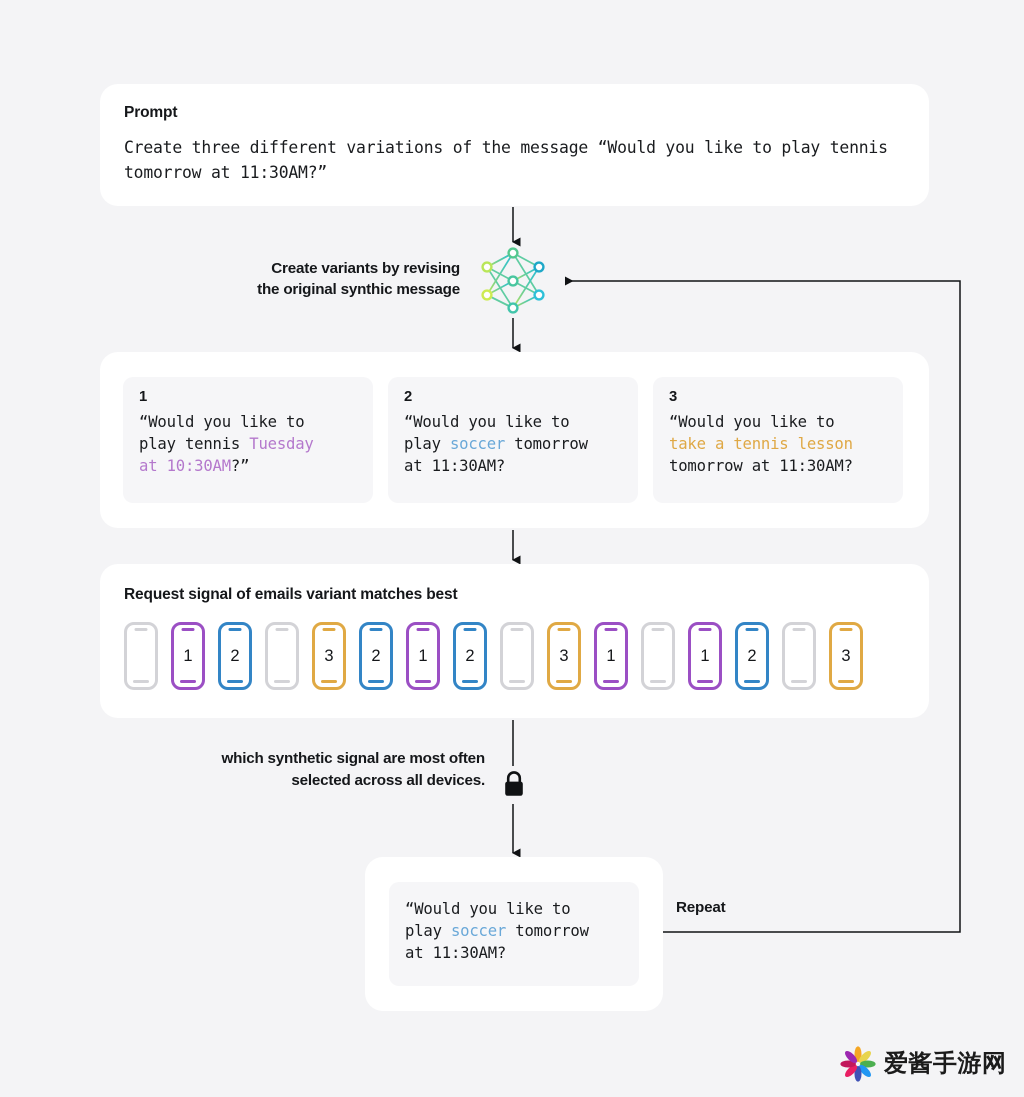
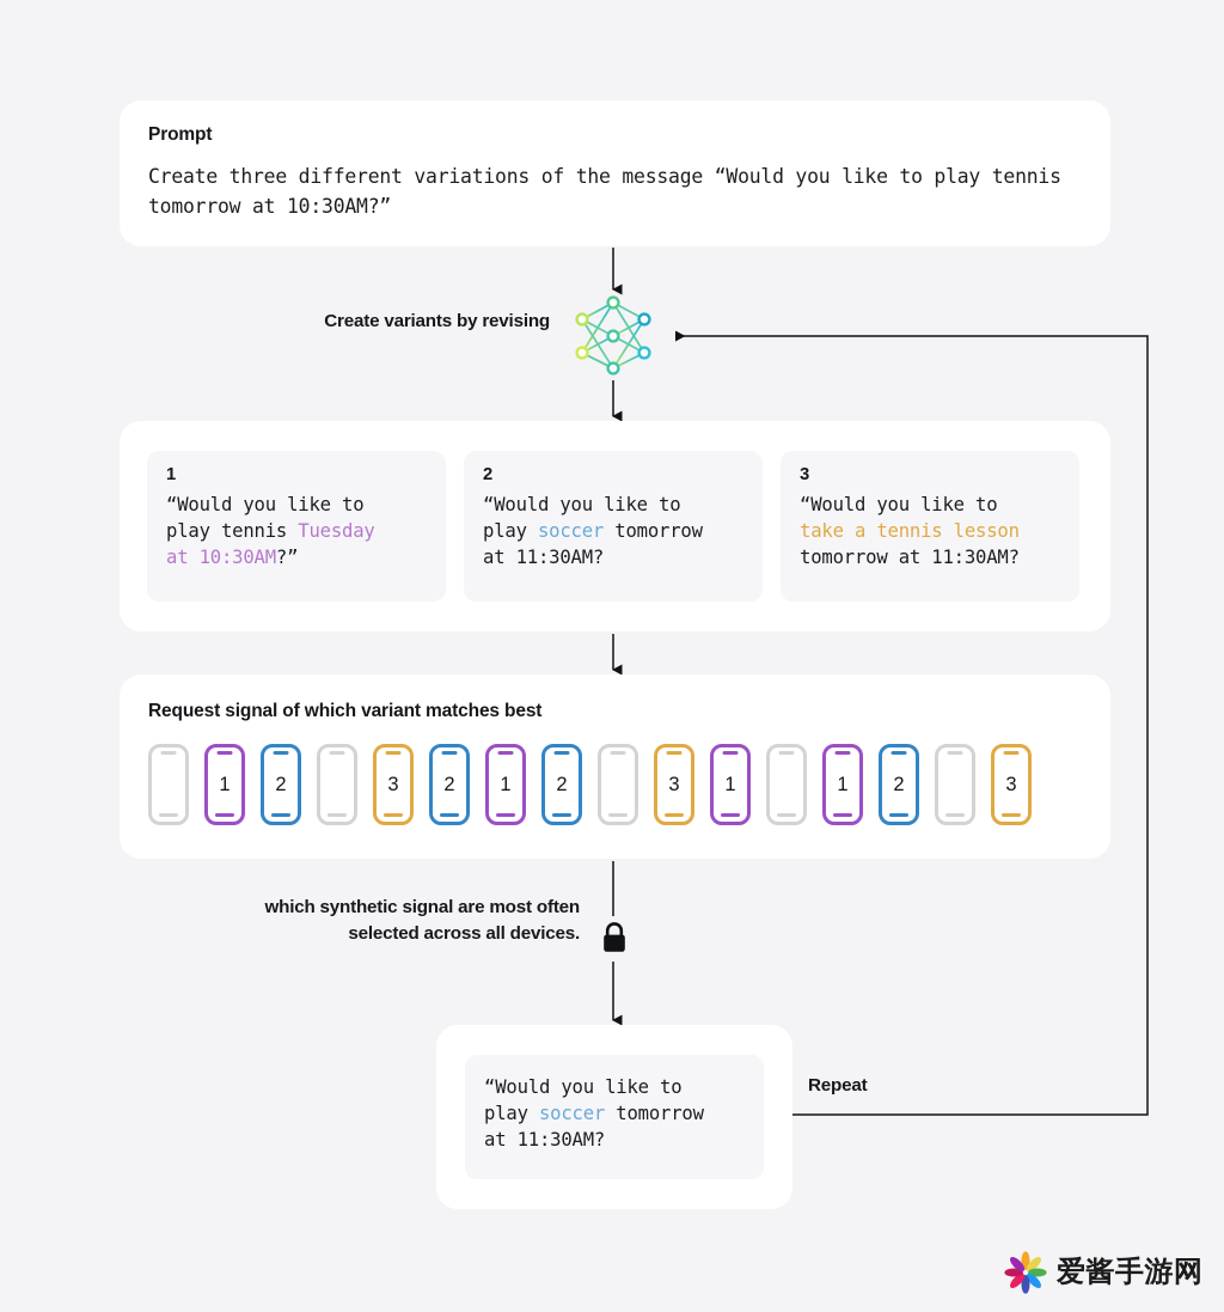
  Prompt
- Create three different variations of the message “Would you like to play tennis tomorrow at 11:30AM?”
+ Create three different variations of the message “Would you like to play tennis tomorrow at 10:30AM?”
  Create variants by revising
- the original synthic message
  1
  “Would you like to
  play tennis Tuesday
  at 10:30AM?”
  2
  “Would you like to
  play soccer tomorrow
  at 11:30AM?
  3
  “Would you like to
  take a tennis lesson
  tomorrow at 11:30AM?
- Request signal of emails variant matches best
+ Request signal of which variant matches best
  1
  2
  3
  2
  1
  2
  3
  1
  1
  2
  3
  which synthetic signal are most often
  selected across all devices.
  “Would you like to
  play soccer tomorrow
  at 11:30AM?
  Repeat
  爱酱手游网
